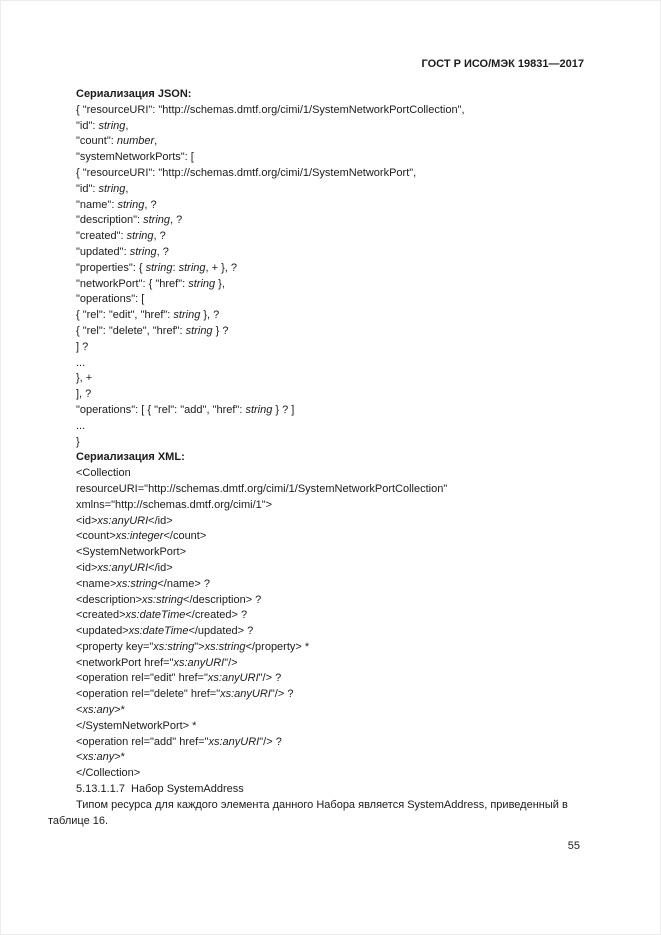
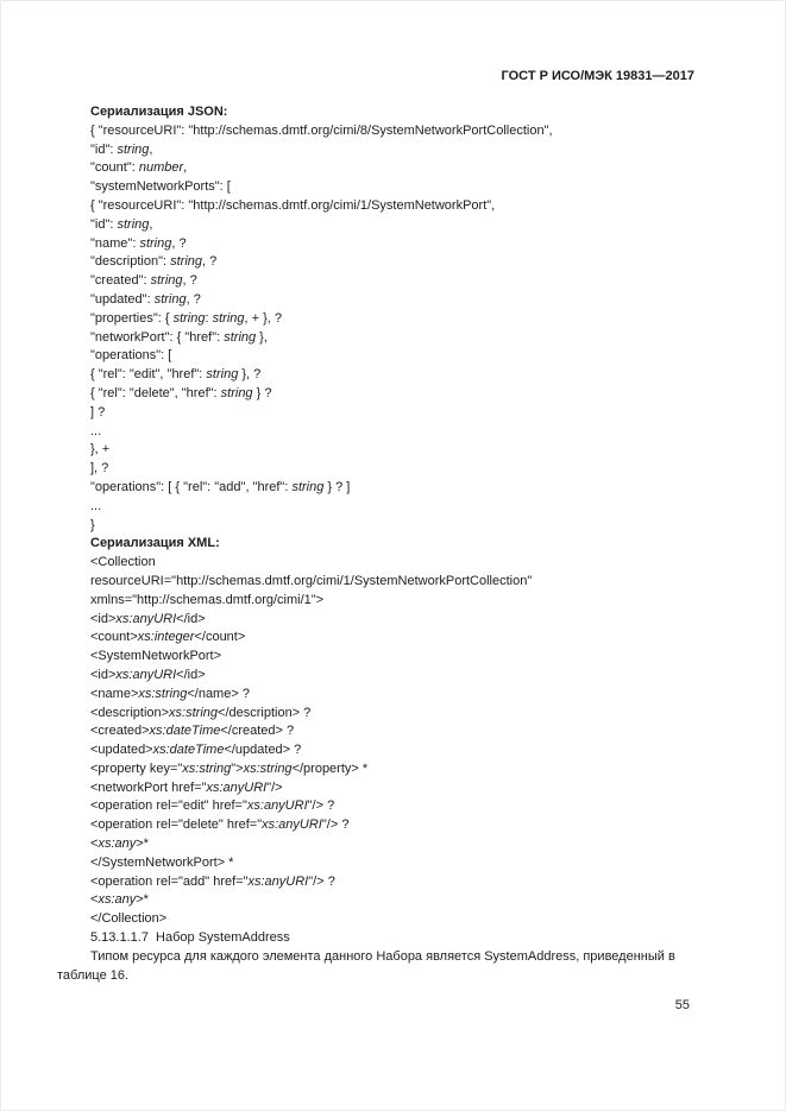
  ГОСТ Р ИСО/МЭК 19831—2017
  Сериализация JSON:
- { "resourceURI": "http://schemas.dmtf.org/cimi/1/SystemNetworkPortCollection",
+ { "resourceURI": "http://schemas.dmtf.org/cimi/8/SystemNetworkPortCollection",
  "id": string,
  "count": number,
  "systemNetworkPorts": [
  { "resourceURI": "http://schemas.dmtf.org/cimi/1/SystemNetworkPort",
  "id": string,
  "name": string, ?
  "description": string, ?
  "created": string, ?
  "updated": string, ?
  "properties": { string: string, + }, ?
  "networkPort": { "href": string },
  "operations": [
  { "rel": "edit", "href": string }, ?
  { "rel": "delete", "href": string } ?
  ] ?
  ...
  }, +
  ], ?
  "operations": [ { "rel": "add", "href": string } ? ]
  ...
  }
  Сериализация XML:
  <Collection
  resourceURI="http://schemas.dmtf.org/cimi/1/SystemNetworkPortCollection"
  xmlns="http://schemas.dmtf.org/cimi/1">
  <id>xs:anyURI</id>
  <count>xs:integer</count>
  <SystemNetworkPort>
  <id>xs:anyURI</id>
  <name>xs:string</name> ?
  <description>xs:string</description> ?
  <created>xs:dateTime</created> ?
  <updated>xs:dateTime</updated> ?
  <property key="xs:string">xs:string</property> *
  <networkPort href="xs:anyURI"/>
  <operation rel="edit" href="xs:anyURI"/> ?
  <operation rel="delete" href="xs:anyURI"/> ?
  <xs:any>*
  </SystemNetworkPort> *
  <operation rel="add" href="xs:anyURI"/> ?
  <xs:any>*
  </Collection>
  5.13.1.1.7 Набор SystemAddress
  Типом ресурса для каждого элемента данного Набора является SystemAddress, приведенный в
  таблице 16.
  55
